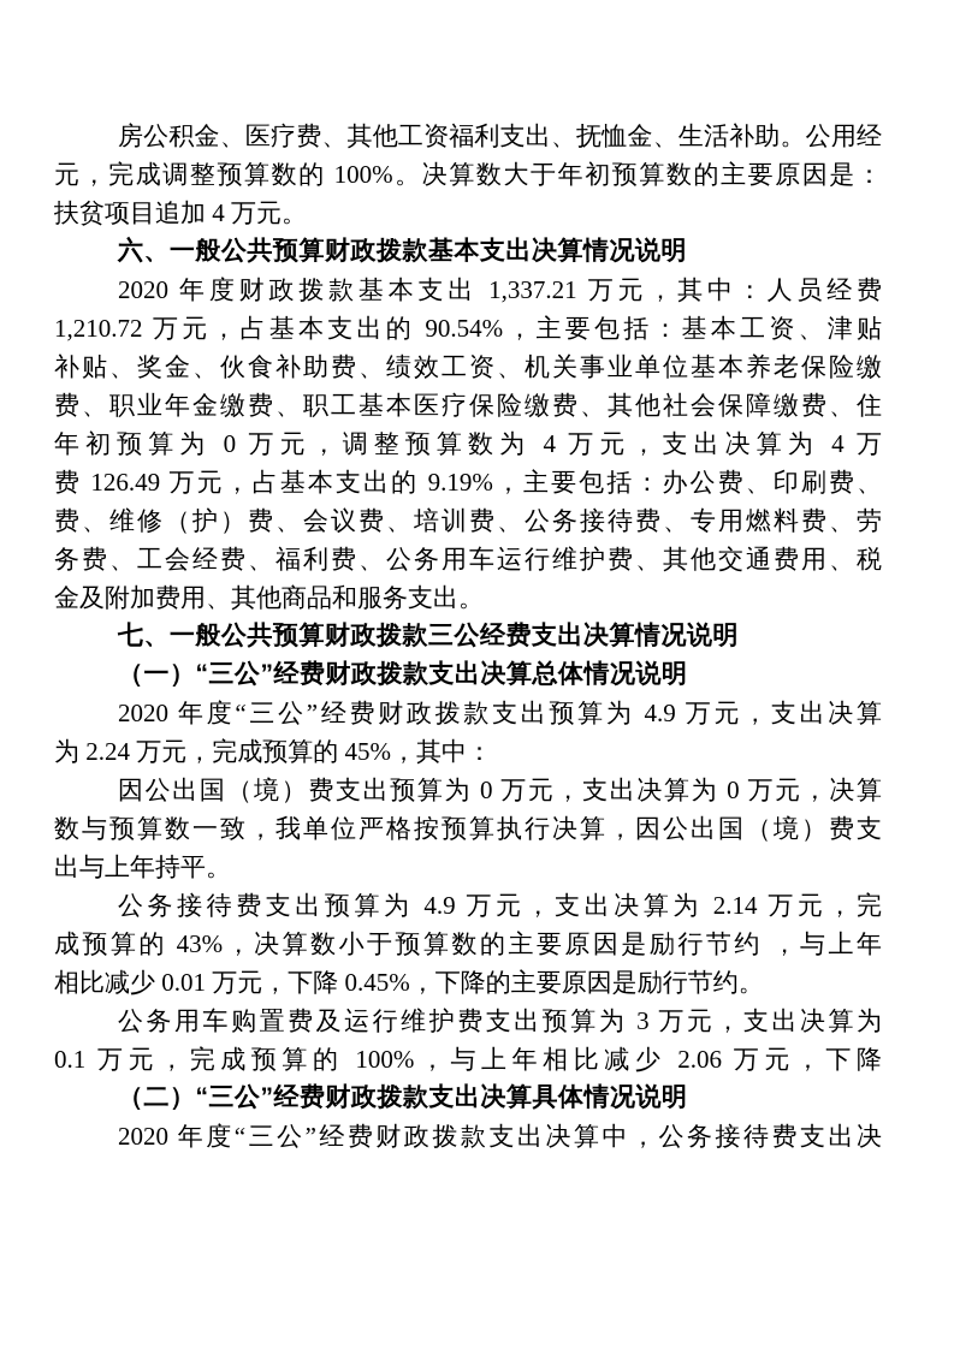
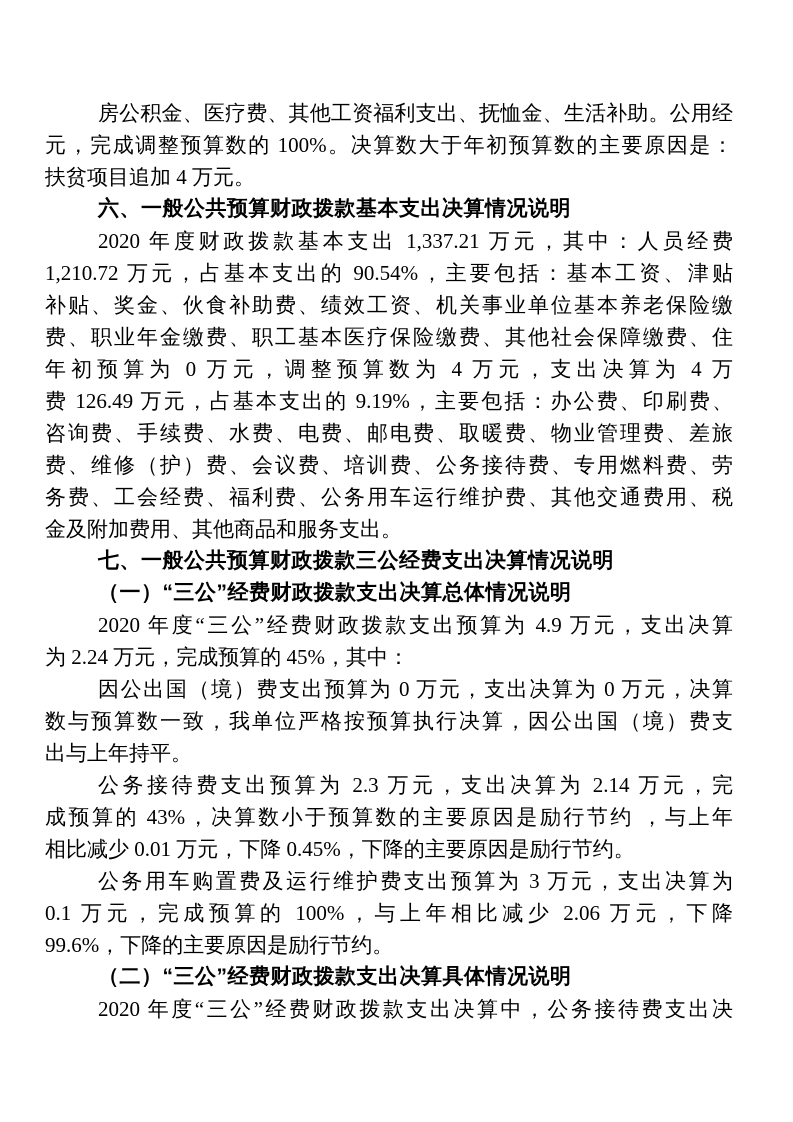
  房公积金、医疗费、其他工资福利支出、抚恤金、生活补助。公用经
  元，完成调整预算数的 100%。决算数大于年初预算数的主要原因是：
  扶贫项目追加 4 万元。
  六、一般公共预算财政拨款基本支出决算情况说明
  2020 年度财政拨款基本支出 1,337.21 万元，其中：人员经费
  1,210.72 万元，占基本支出的 90.54%，主要包括：基本工资、津贴
  补贴、奖金、伙食补助费、绩效工资、机关事业单位基本养老保险缴
  费、职业年金缴费、职工基本医疗保险缴费、其他社会保障缴费、住
  年初预算为 0 万元，调整预算数为 4 万元，支出决算为 4 万
  费 126.49 万元，占基本支出的 9.19%，主要包括：办公费、印刷费、
+ 咨询费、手续费、水费、电费、邮电费、取暖费、物业管理费、差旅
  费、维修（护）费、会议费、培训费、公务接待费、专用燃料费、劳
  务费、工会经费、福利费、公务用车运行维护费、其他交通费用、税
  金及附加费用、其他商品和服务支出。
  七、一般公共预算财政拨款三公经费支出决算情况说明
  （一）“三公”经费财政拨款支出决算总体情况说明
  2020 年度“三公”经费财政拨款支出预算为 4.9 万元，支出决算
  为 2.24 万元，完成预算的 45%，其中：
  因公出国（境）费支出预算为 0 万元，支出决算为 0 万元，决算
  数与预算数一致，我单位严格按预算执行决算，因公出国（境）费支
  出与上年持平。
- 公务接待费支出预算为 4.9 万元，支出决算为 2.14 万元，完
+ 公务接待费支出预算为 2.3 万元，支出决算为 2.14 万元，完
  成预算的 43%，决算数小于预算数的主要原因是励行节约 ，与上年
  相比减少 0.01 万元，下降 0.45%，下降的主要原因是励行节约。
  公务用车购置费及运行维护费支出预算为 3 万元，支出决算为
  0.1 万元，完成预算的 100%，与上年相比减少 2.06 万元，下降
+ 99.6%，下降的主要原因是励行节约。
  （二）“三公”经费财政拨款支出决算具体情况说明
  2020 年度“三公”经费财政拨款支出决算中，公务接待费支出决
